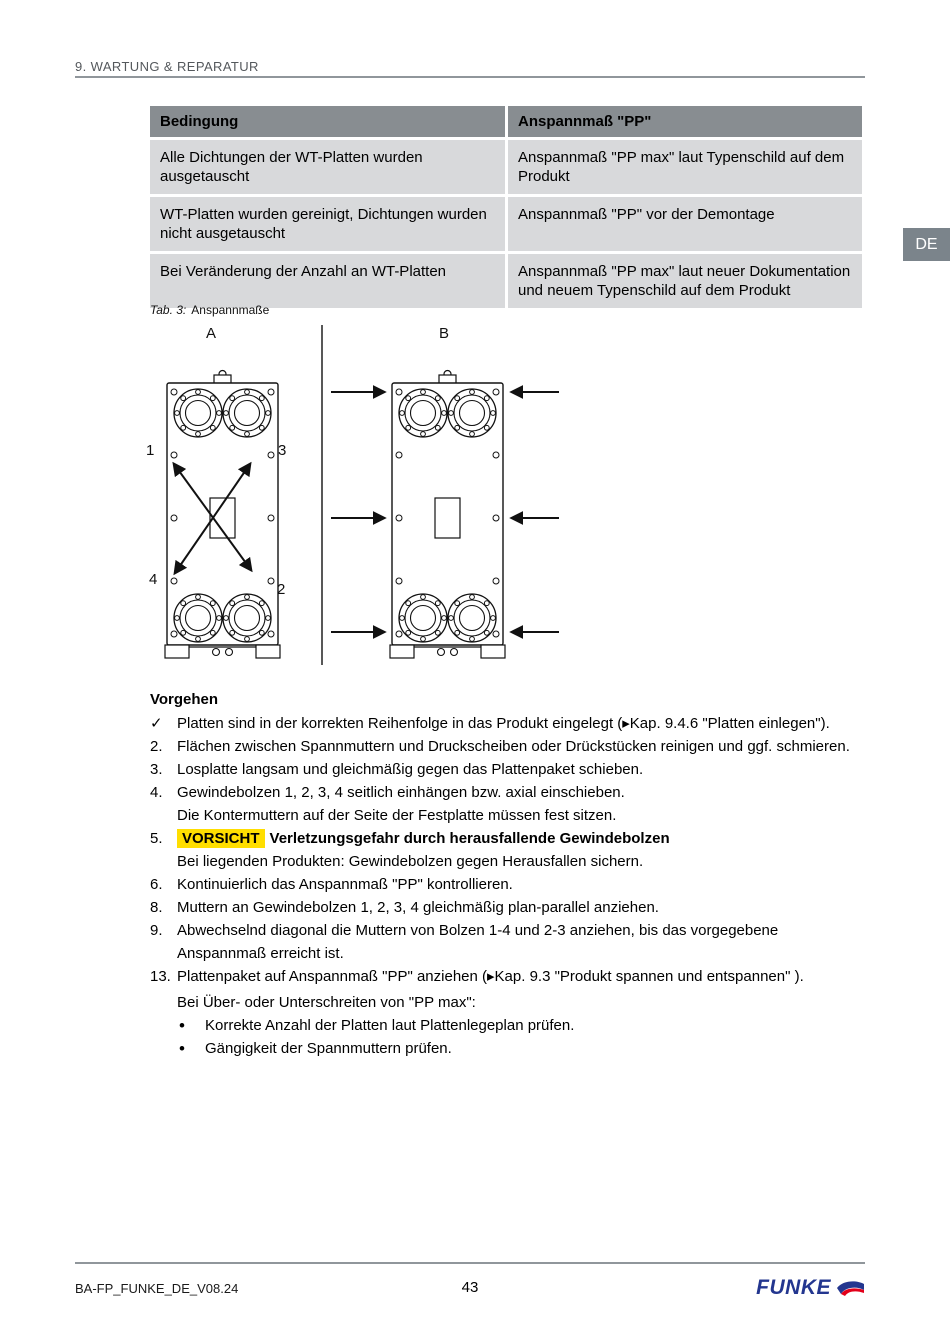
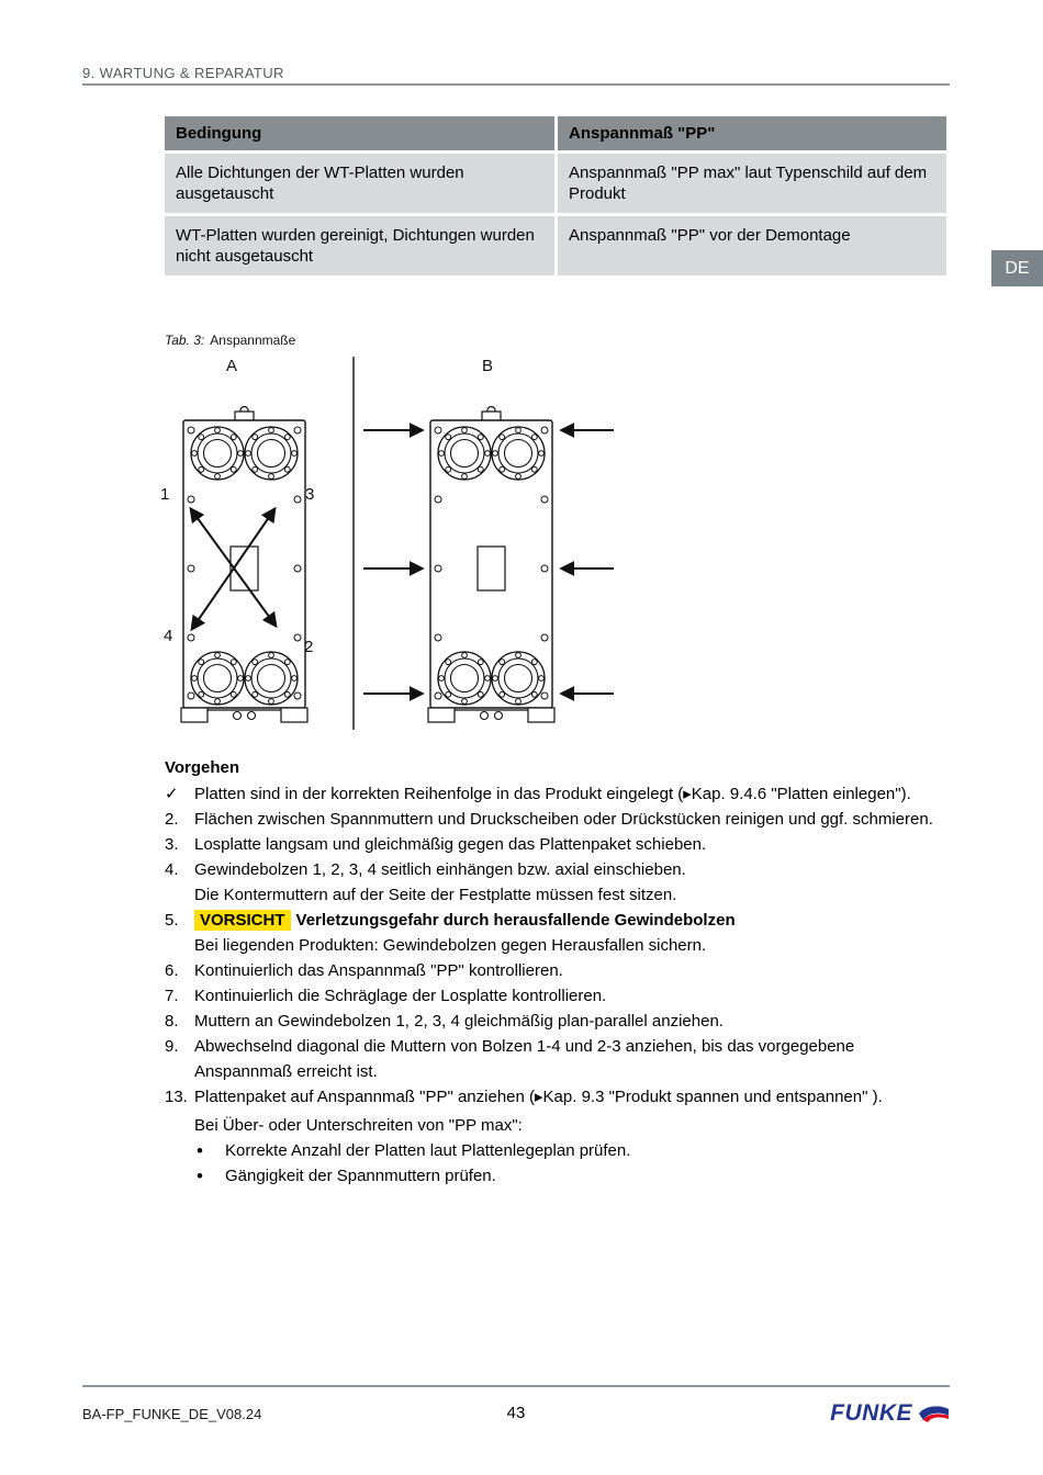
  9. WARTUNG & REPARATUR
  DE
  Bedingung
  Anspannmaß "PP"
  Alle Dichtungen der WT-Platten wurden ausgetauscht
  Anspannmaß "PP max" laut Typenschild auf dem Produkt
  WT-Platten wurden gereinigt, Dichtungen wurden nicht ausgetauscht
  Anspannmaß "PP" vor der Demontage
- Bei Veränderung der Anzahl an WT-Platten
- Anspannmaß "PP max" laut neuer Dokumentation und neuem Typenschild auf dem Produkt
  Tab. 3: Anspannmaße
  A
  B
  1
  3
  4
  2
  Vorgehen
  ✓
  Platten sind in der korrekten Reihenfolge in das Produkt eingelegt (▸Kap. 9.4.6 "Platten einlegen").
  2.
  Flächen zwischen Spannmuttern und Druckscheiben oder Drückstücken reinigen und ggf. schmieren.
  3.
  Losplatte langsam und gleichmäßig gegen das Plattenpaket schieben.
  4.
  Gewindebolzen 1, 2, 3, 4 seitlich einhängen bzw. axial einschieben.
  Die Kontermuttern auf der Seite der Festplatte müssen fest sitzen.
  5.
  VORSICHT Verletzungsgefahr durch herausfallende Gewindebolzen
  Bei liegenden Produkten: Gewindebolzen gegen Herausfallen sichern.
  6.
  Kontinuierlich das Anspannmaß "PP" kontrollieren.
+ 7.
+ Kontinuierlich die Schräglage der Losplatte kontrollieren.
  8.
  Muttern an Gewindebolzen 1, 2, 3, 4 gleichmäßig plan-parallel anziehen.
  9.
  Abwechselnd diagonal die Muttern von Bolzen 1-4 und 2-3 anziehen, bis das vorgegebene Anspannmaß erreicht ist.
  13.
  Plattenpaket auf Anspannmaß "PP" anziehen (▸Kap. 9.3 "Produkt spannen und entspannen" ).
  Bei Über- oder Unterschreiten von "PP max":
  •
  Korrekte Anzahl der Platten laut Plattenlegeplan prüfen.
  •
  Gängigkeit der Spannmuttern prüfen.
  BA-FP_FUNKE_DE_V08.24
  43
  FUNKE
